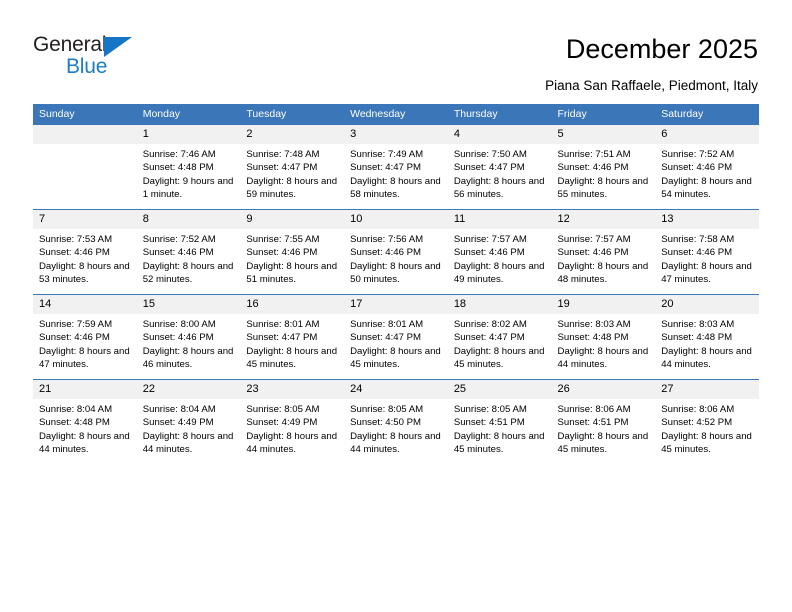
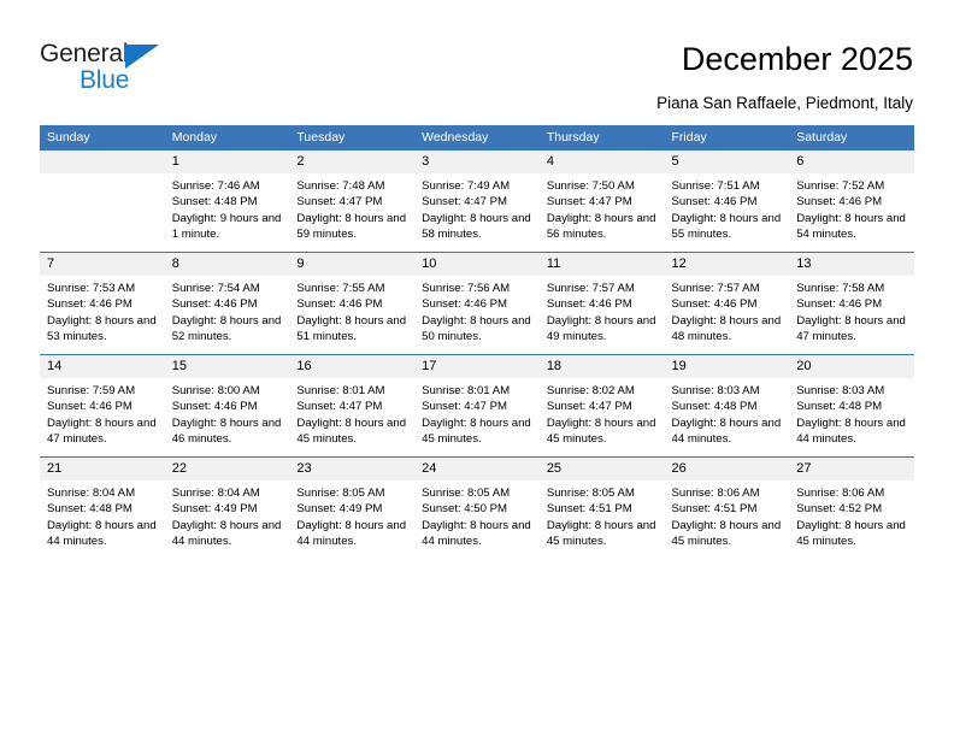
  General
  Blue
  December 2025
  Piana San Raffaele, Piedmont, Italy
  Sunday	Monday	Tuesday	Wednesday	Thursday	Friday	Saturday
  	1Sunrise: 7:46 AMSunset: 4:48 PMDaylight: 9 hours and 1 minute.	2Sunrise: 7:48 AMSunset: 4:47 PMDaylight: 8 hours and 59 minutes.	3Sunrise: 7:49 AMSunset: 4:47 PMDaylight: 8 hours and 58 minutes.	4Sunrise: 7:50 AMSunset: 4:47 PMDaylight: 8 hours and 56 minutes.	5Sunrise: 7:51 AMSunset: 4:46 PMDaylight: 8 hours and 55 minutes.	6Sunrise: 7:52 AMSunset: 4:46 PMDaylight: 8 hours and 54 minutes.
- 7Sunrise: 7:53 AMSunset: 4:46 PMDaylight: 8 hours and 53 minutes.	8Sunrise: 7:52 AMSunset: 4:46 PMDaylight: 8 hours and 52 minutes.	9Sunrise: 7:55 AMSunset: 4:46 PMDaylight: 8 hours and 51 minutes.	10Sunrise: 7:56 AMSunset: 4:46 PMDaylight: 8 hours and 50 minutes.	11Sunrise: 7:57 AMSunset: 4:46 PMDaylight: 8 hours and 49 minutes.	12Sunrise: 7:57 AMSunset: 4:46 PMDaylight: 8 hours and 48 minutes.	13Sunrise: 7:58 AMSunset: 4:46 PMDaylight: 8 hours and 47 minutes.
+ 7Sunrise: 7:53 AMSunset: 4:46 PMDaylight: 8 hours and 53 minutes.	8Sunrise: 7:54 AMSunset: 4:46 PMDaylight: 8 hours and 52 minutes.	9Sunrise: 7:55 AMSunset: 4:46 PMDaylight: 8 hours and 51 minutes.	10Sunrise: 7:56 AMSunset: 4:46 PMDaylight: 8 hours and 50 minutes.	11Sunrise: 7:57 AMSunset: 4:46 PMDaylight: 8 hours and 49 minutes.	12Sunrise: 7:57 AMSunset: 4:46 PMDaylight: 8 hours and 48 minutes.	13Sunrise: 7:58 AMSunset: 4:46 PMDaylight: 8 hours and 47 minutes.
  14Sunrise: 7:59 AMSunset: 4:46 PMDaylight: 8 hours and 47 minutes.	15Sunrise: 8:00 AMSunset: 4:46 PMDaylight: 8 hours and 46 minutes.	16Sunrise: 8:01 AMSunset: 4:47 PMDaylight: 8 hours and 45 minutes.	17Sunrise: 8:01 AMSunset: 4:47 PMDaylight: 8 hours and 45 minutes.	18Sunrise: 8:02 AMSunset: 4:47 PMDaylight: 8 hours and 45 minutes.	19Sunrise: 8:03 AMSunset: 4:48 PMDaylight: 8 hours and 44 minutes.	20Sunrise: 8:03 AMSunset: 4:48 PMDaylight: 8 hours and 44 minutes.
  21Sunrise: 8:04 AMSunset: 4:48 PMDaylight: 8 hours and 44 minutes.	22Sunrise: 8:04 AMSunset: 4:49 PMDaylight: 8 hours and 44 minutes.	23Sunrise: 8:05 AMSunset: 4:49 PMDaylight: 8 hours and 44 minutes.	24Sunrise: 8:05 AMSunset: 4:50 PMDaylight: 8 hours and 44 minutes.	25Sunrise: 8:05 AMSunset: 4:51 PMDaylight: 8 hours and 45 minutes.	26Sunrise: 8:06 AMSunset: 4:51 PMDaylight: 8 hours and 45 minutes.	27Sunrise: 8:06 AMSunset: 4:52 PMDaylight: 8 hours and 45 minutes.
